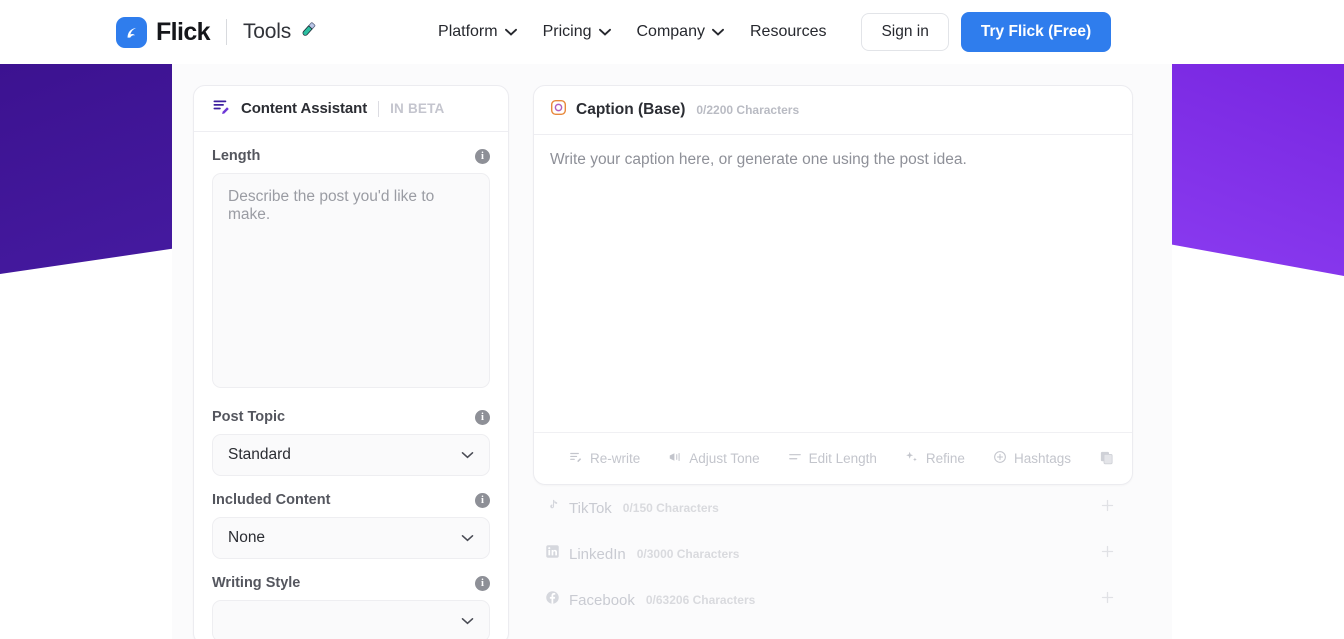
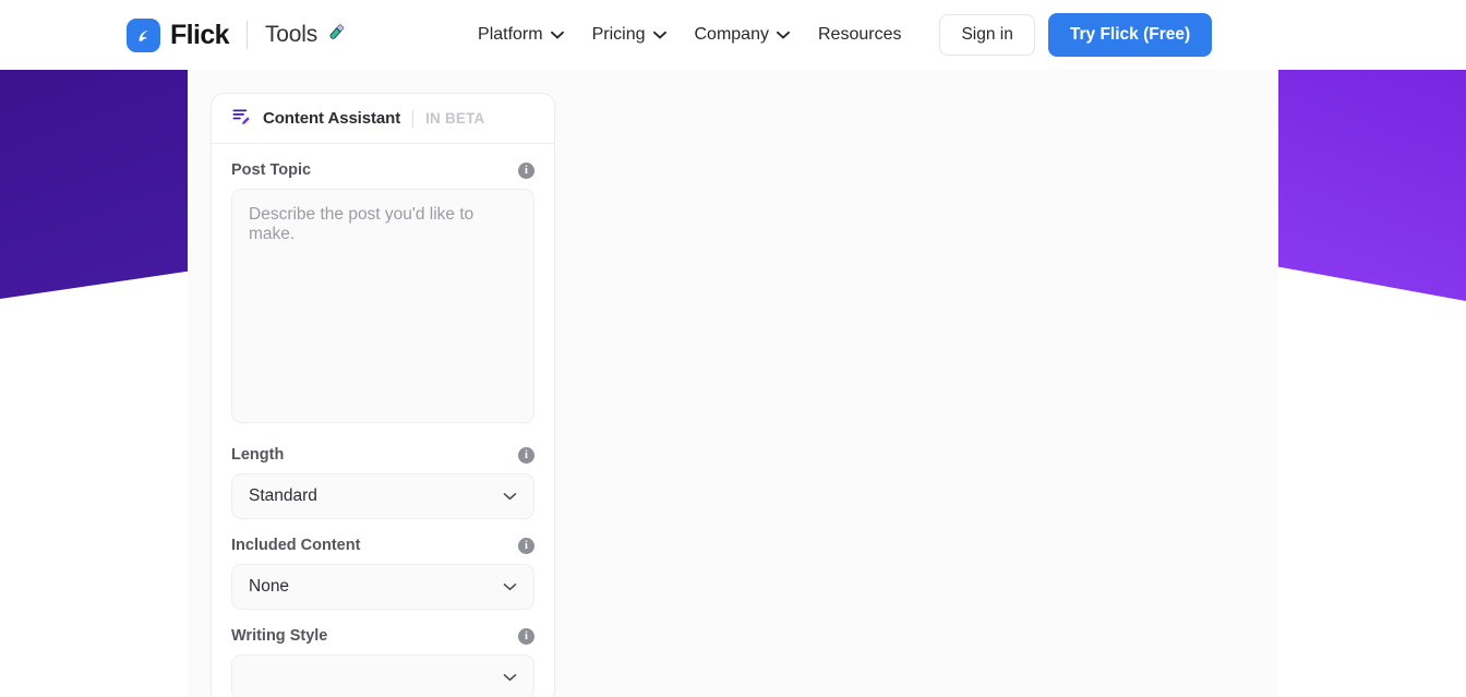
  Flick
  Tools
  Platform
  Pricing
  Company
  Resources
  Sign in
  Try Flick (Free)
  Content Assistant
  IN BETA
- Length
+ Post Topic
  i
- Post Topic
+ Length
  i
  Standard
  Included Content
  i
  None
  Writing Style
  i
- Caption (Base)
- 0/2200 Characters
- Write your caption here, or generate one using the post idea.
- Re-write
- Adjust Tone
- Edit Length
- Refine
- Hashtags
- TikTok
- 0/150 Characters
- LinkedIn
- 0/3000 Characters
- Facebook
- 0/63206 Characters
